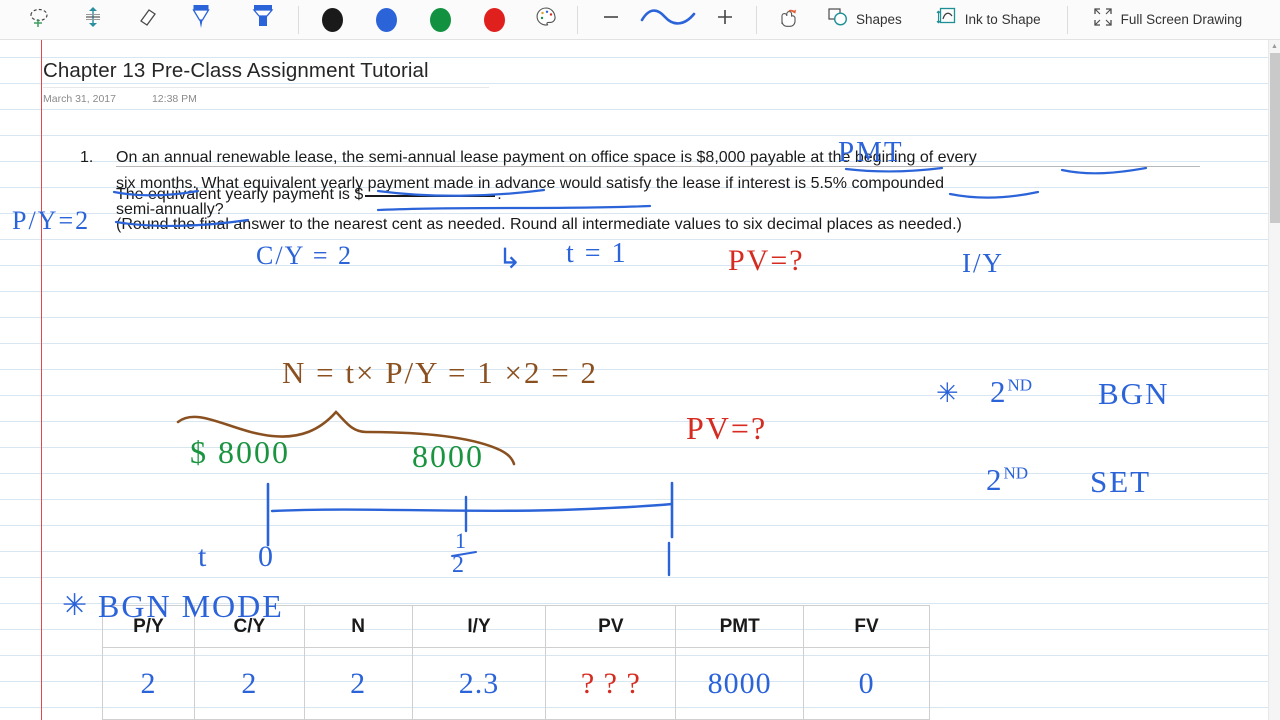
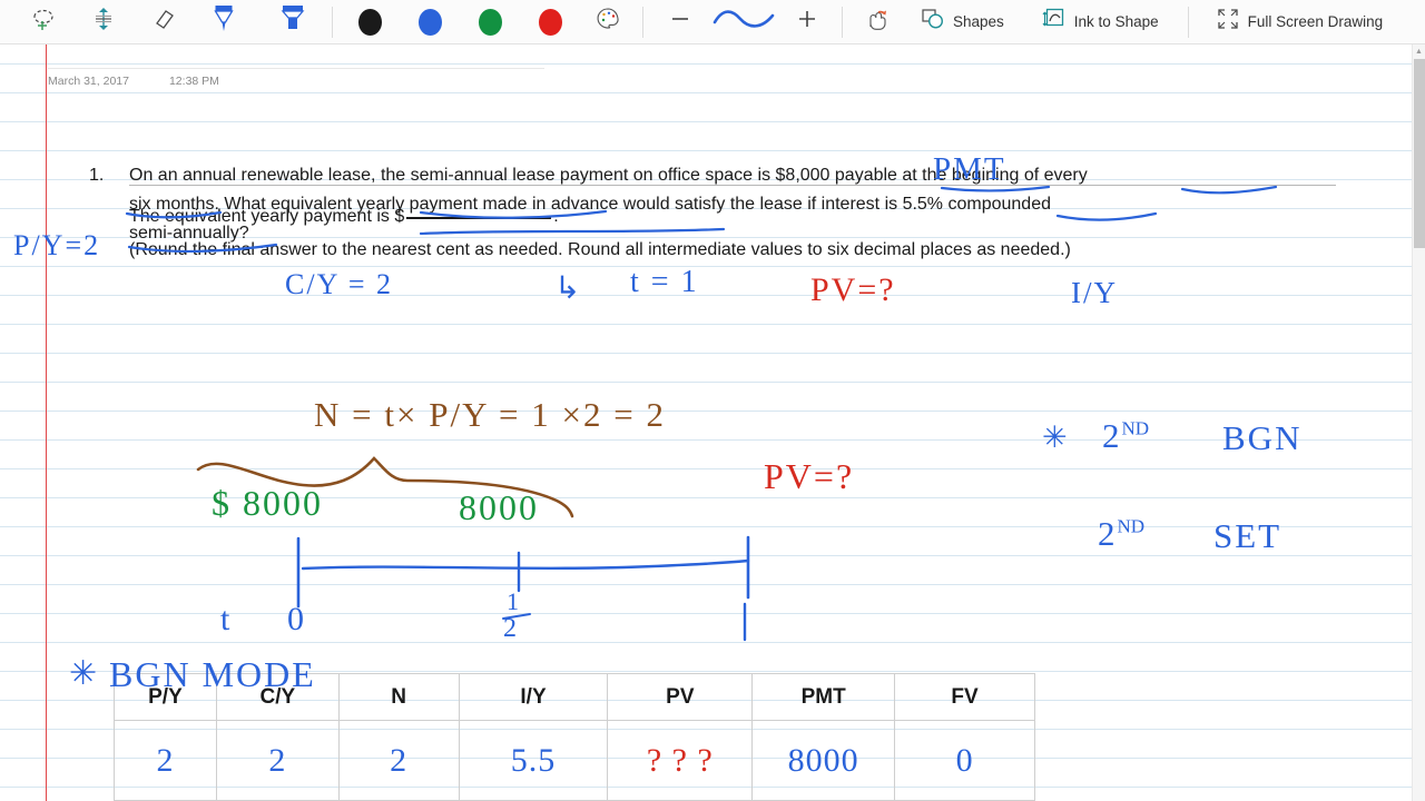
  Shapes
  Ink to Shape
  Full Screen Drawing
- Chapter 13 Pre-Class Assignment Tutorial
  March 31, 2017
  12:38 PM
  1.
  On an annual renewable lease, the semi-annual lease payment on office space is $8,000 payable at the begining of every
  six months. What equivalent yearly payment made in advance would satisfy the lease if interest is 5.5% compounded
  semi-annually?
  Tvalent yearly payment is $
  (nd theal answer to the nearest cent as needed. Round all intermediate values to six decimal places as needed.)
  PMT
  P/Y=2
  C/Y = 2
  ↳
  t = 1
  PV=?
  I/Y
  N = t× P/Y = 1 ×2 = 2
  $ 8000
  8000
  PV=?
  ✳
  2ND
  BGN
  2ND
  SET
  t
  0
  1
  2
  ✳
  BGN MODE
  P/Y	C/Y	N	I/Y	PV	PMT	FV
- 2	2	2	2.3	? ? ?	8000	0
+ 2	2	2	5.5	? ? ?	8000	0
